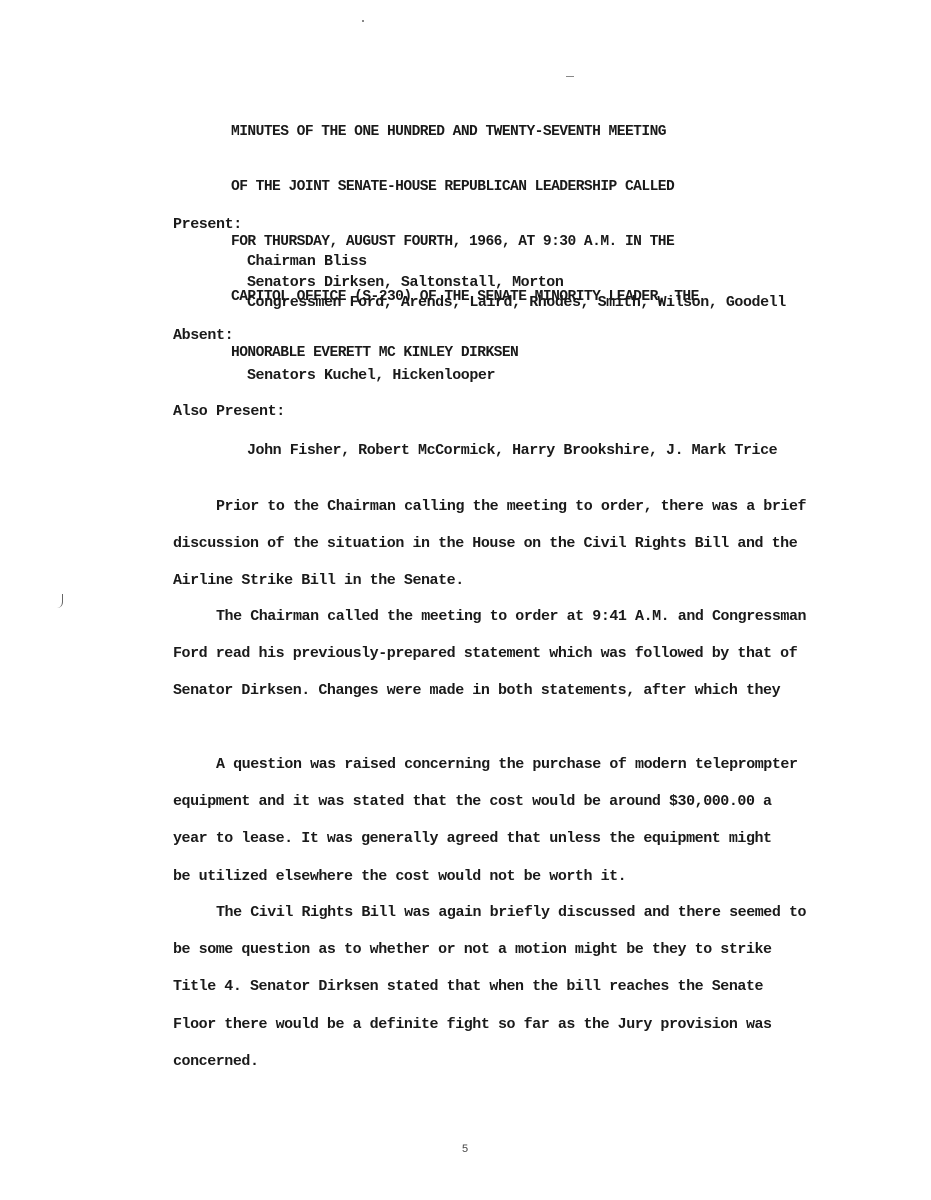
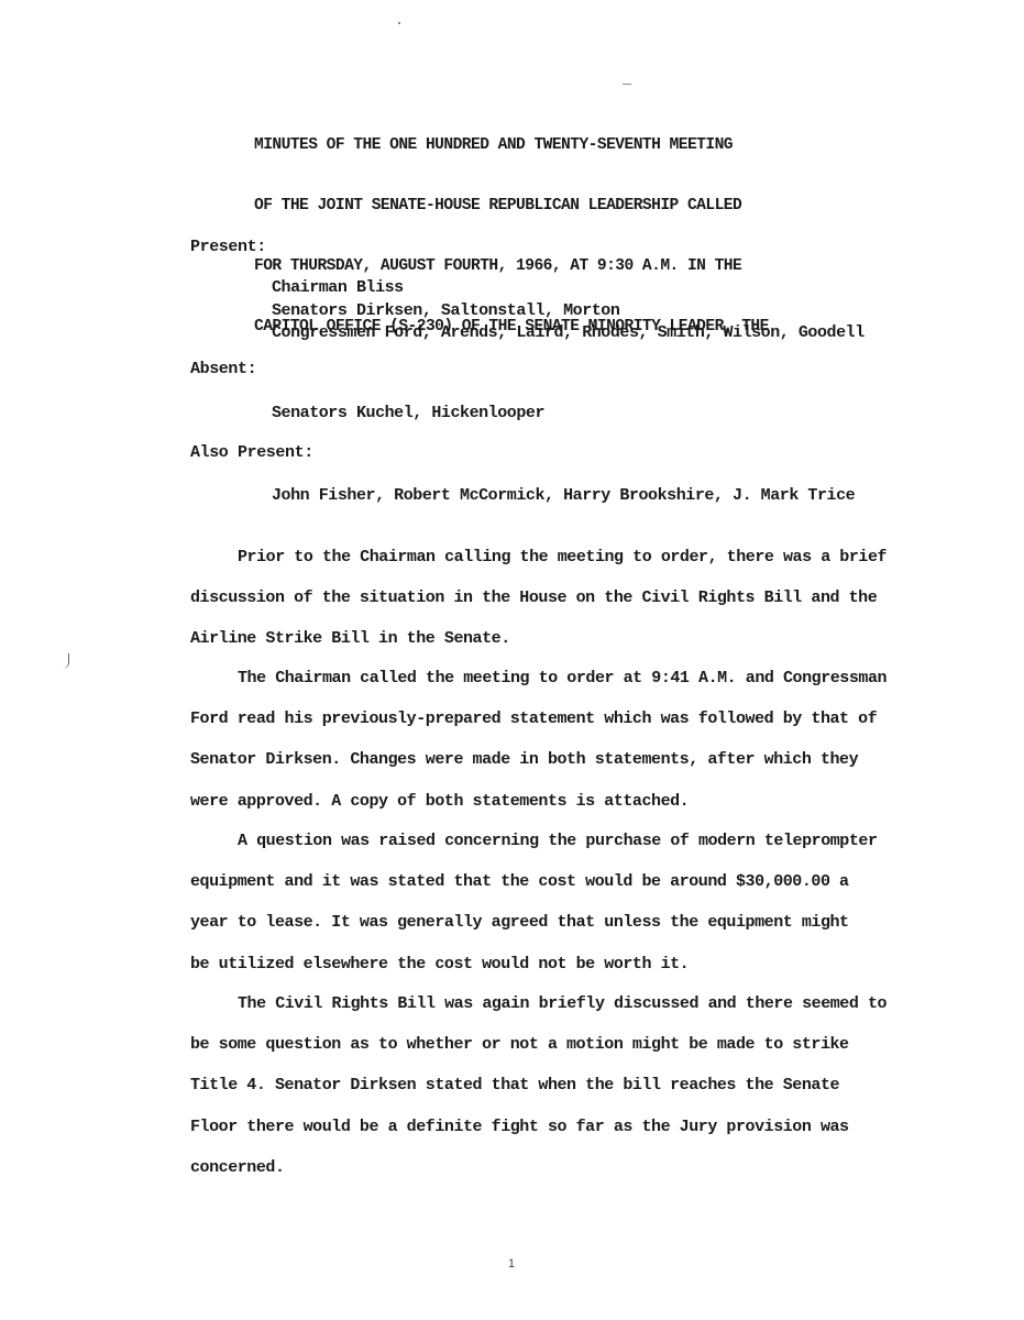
  MINUTES OF THE ONE HUNDRED AND TWENTY-SEVENTH MEETING
  OF THE JOINT SENATE-HOUSE REPUBLICAN LEADERSHIP CALLED
  FOR THURSDAY, AUGUST FOURTH, 1966, AT 9:30 A.M. IN THE
  CAPITOL OFFICE (S-230) OF THE SENATE MINORITY LEADER, THE
- HONORABLE EVERETT MC KINLEY DIRKSEN
  Present:
  Chairman Bliss
  Senators Dirksen, Saltonstall, Morton
  Congressmen Ford, Arends, Laird, Rhodes, Smith, Wilson, Goodell
  Absent:
  Senators Kuchel, Hickenlooper
  Also Present:
  John Fisher, Robert McCormick, Harry Brookshire, J. Mark Trice
  Prior to the Chairman calling the meeting to order, there was a brief
  discussion of the situation in the House on the Civil Rights Bill and the
  Airline Strike Bill in the Senate.
  The Chairman called the meeting to order at 9:41 A.M. and Congressman
  Ford read his previously-prepared statement which was followed by that of
  Senator Dirksen. Changes were made in both statements, after which they
+ were approved. A copy of both statements is attached.
  A question was raised concerning the purchase of modern teleprompter
  equipment and it was stated that the cost would be around $30,000.00 a
  year to lease. It was generally agreed that unless the equipment might
  be utilized elsewhere the cost would not be worth it.
  The Civil Rights Bill was again briefly discussed and there seemed to
- be some question as to whether or not a motion might be they to strike
+ be some question as to whether or not a motion might be made to strike
  Title 4. Senator Dirksen stated that when the bill reaches the Senate
  Floor there would be a definite fight so far as the Jury provision was
  concerned.
- 5
+ 1
